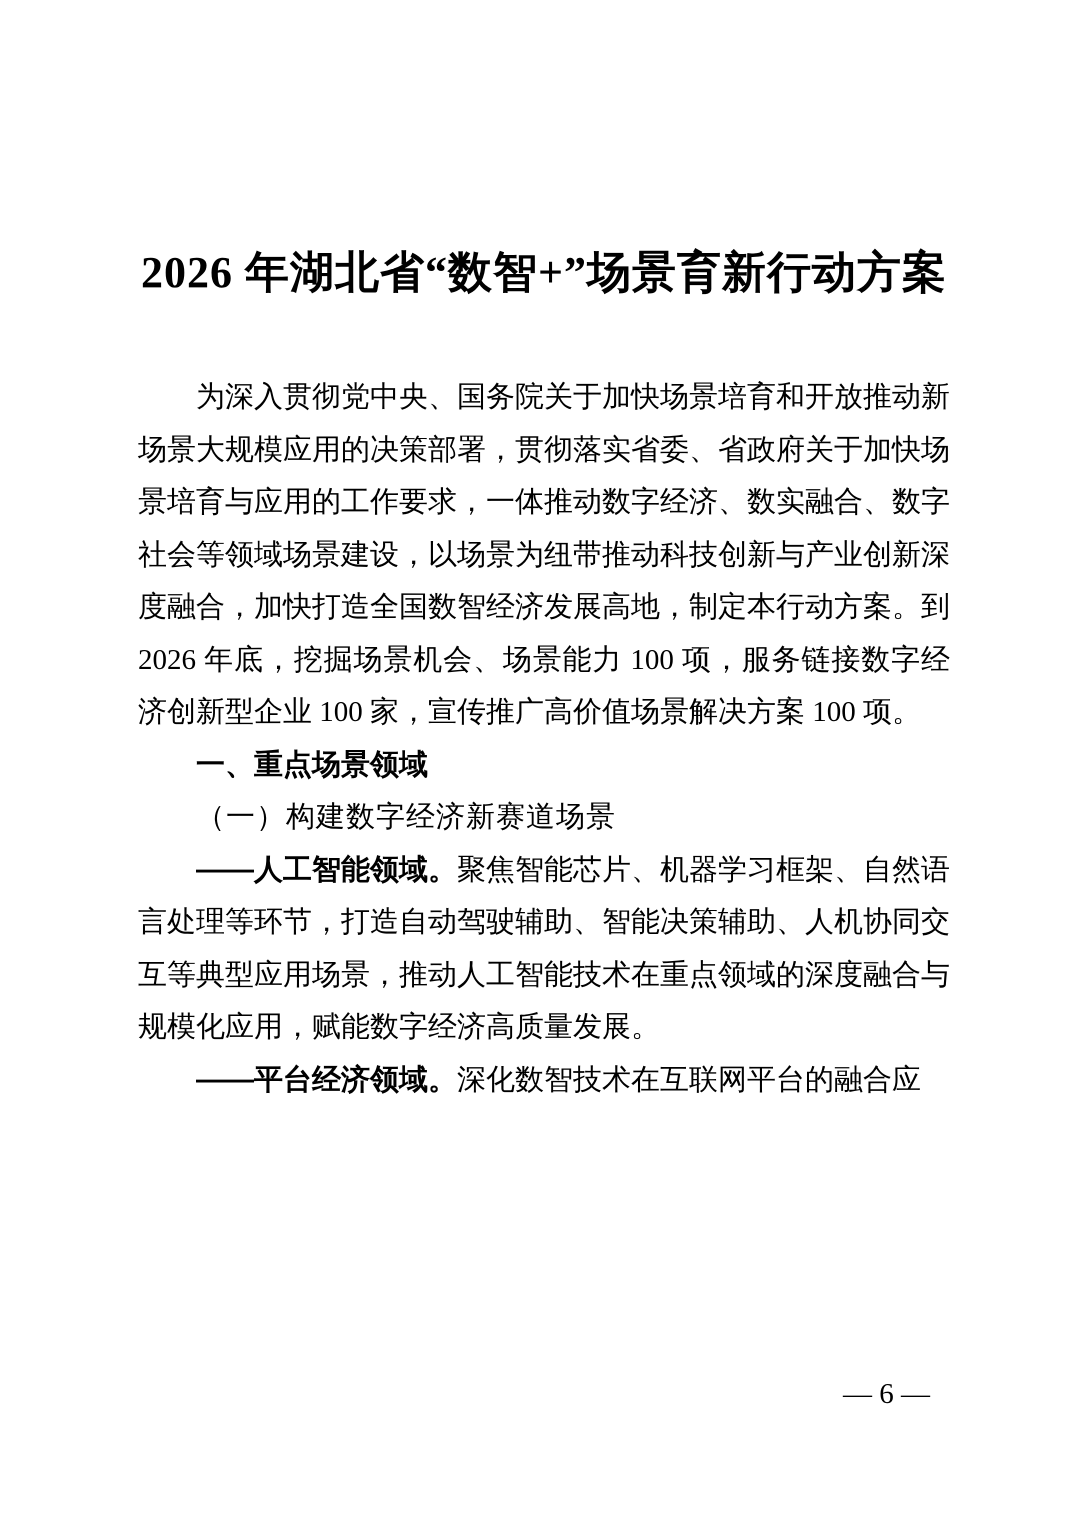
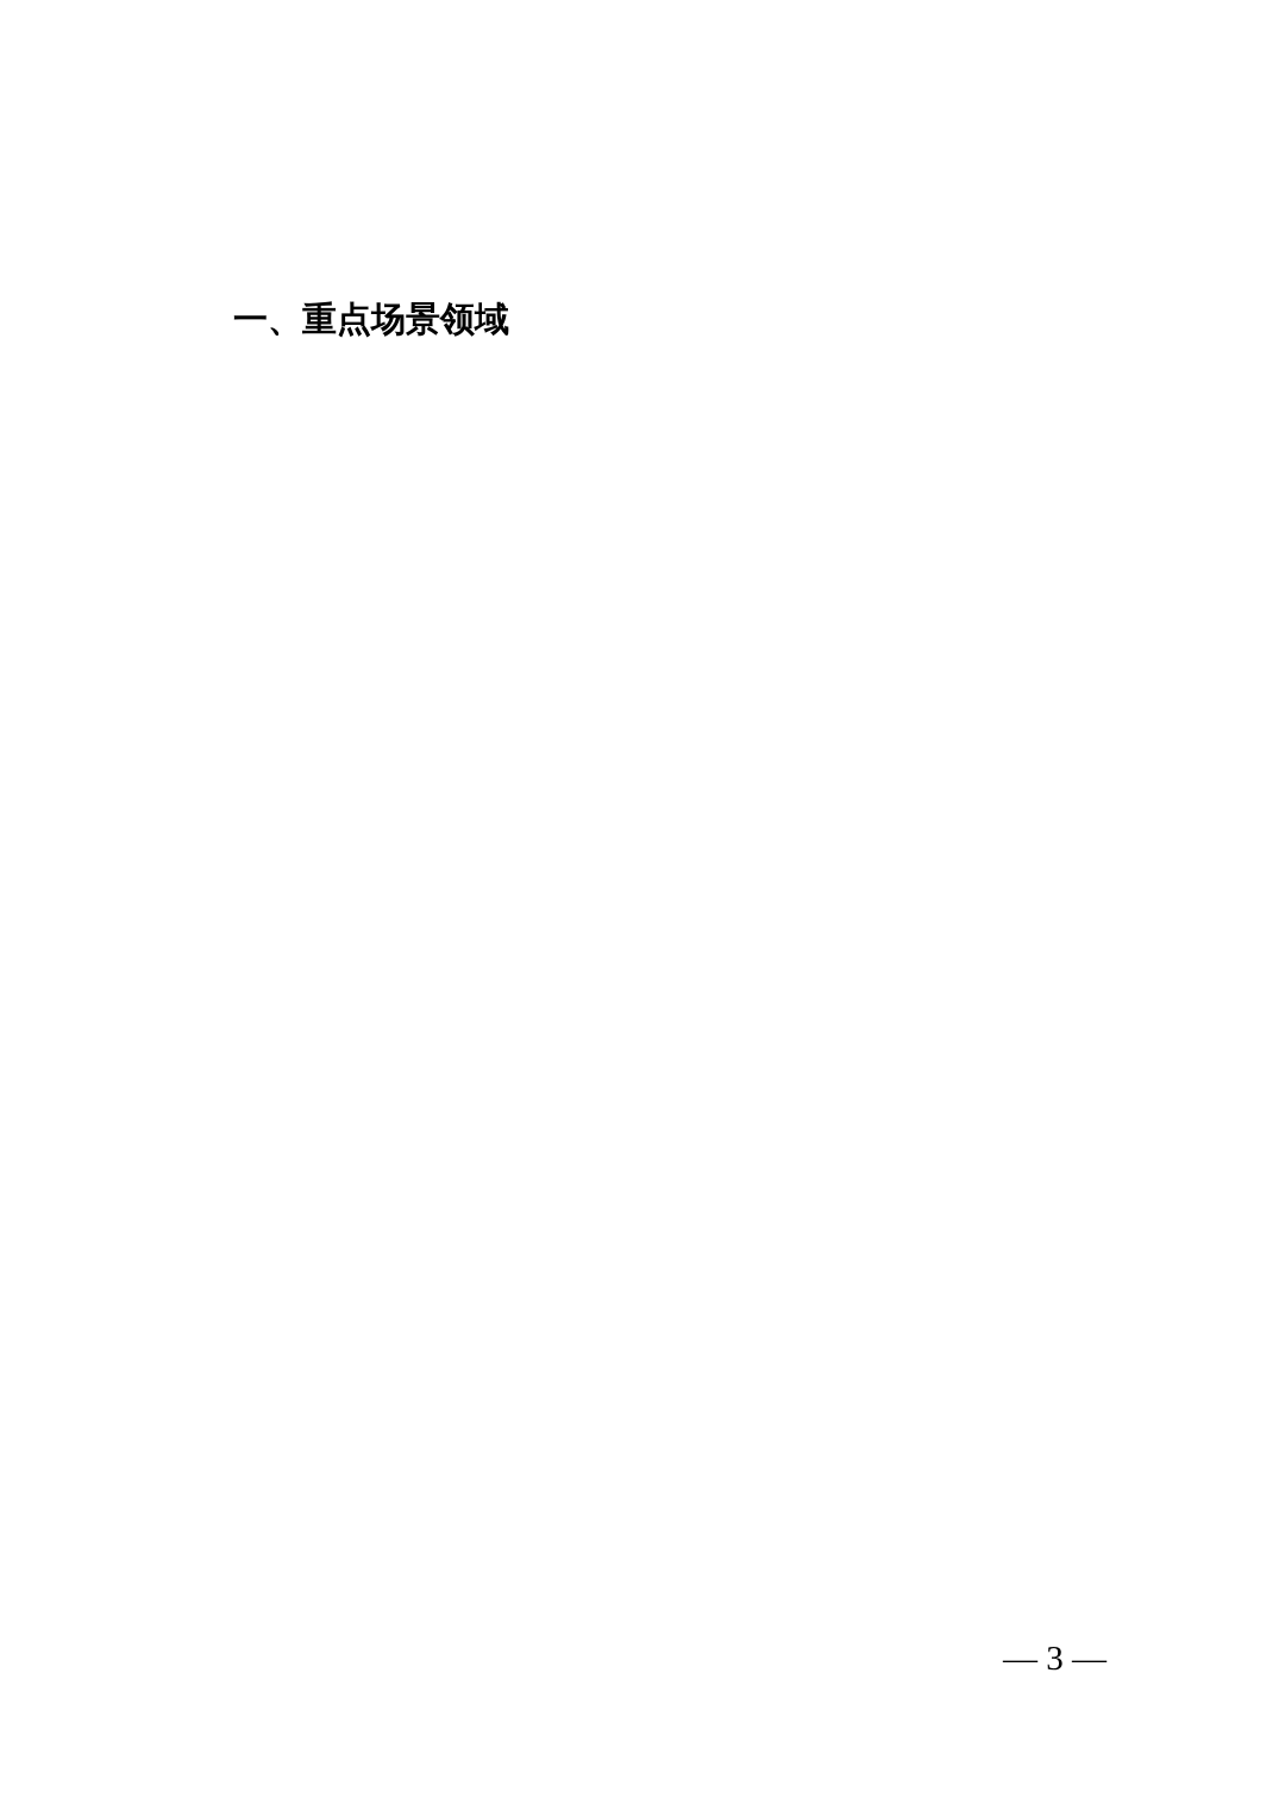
- 2026 年湖北省“数智+”场景育新行动方案
- 为深入贯彻党中央、国务院关于加快场景培育和开放推动新场景大规模应用的决策部署，贯彻落实省委、省政府关于加快场景培育与应用的工作要求，一体推动数字经济、数实融合、数字社会等领域场景建设，以场景为纽带推动科技创新与产业创新深度融合，加快打造全国数智经济发展高地，制定本行动方案。到 2026 年底，挖掘场景机会、场景能力 100 项，服务链接数字经济创新型企业 100 家，宣传推广高价值场景解决方案 100 项。
  一、重点场景领域
- （一）构建数字经济新赛道场景
- ——人工智能领域。聚焦智能芯片、机器学习框架、自然语言处理等环节，打造自动驾驶辅助、智能决策辅助、人机协同交互等典型应用场景，推动人工智能技术在重点领域的深度融合与规模化应用，赋能数字经济高质量发展。
- ——平台经济领域。深化数智技术在互联网平台的融合应
- — 6 —
+ — 3 —
